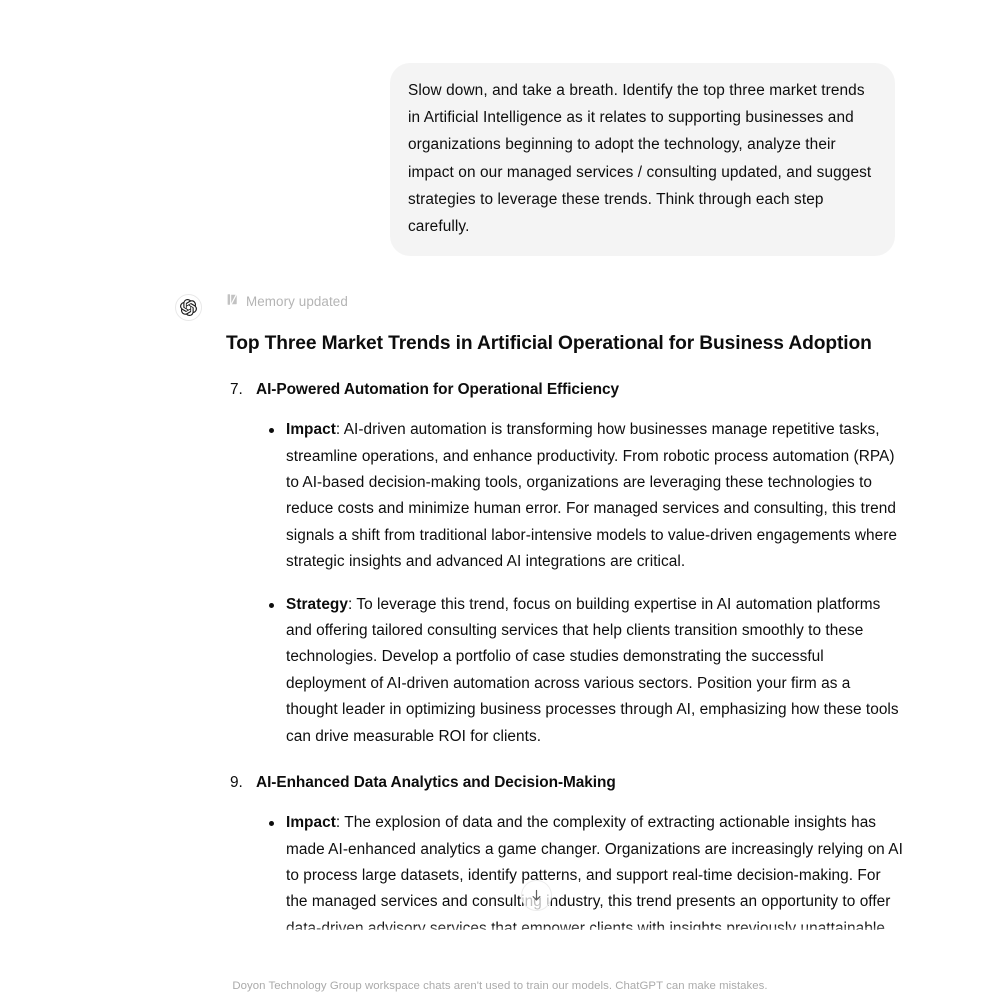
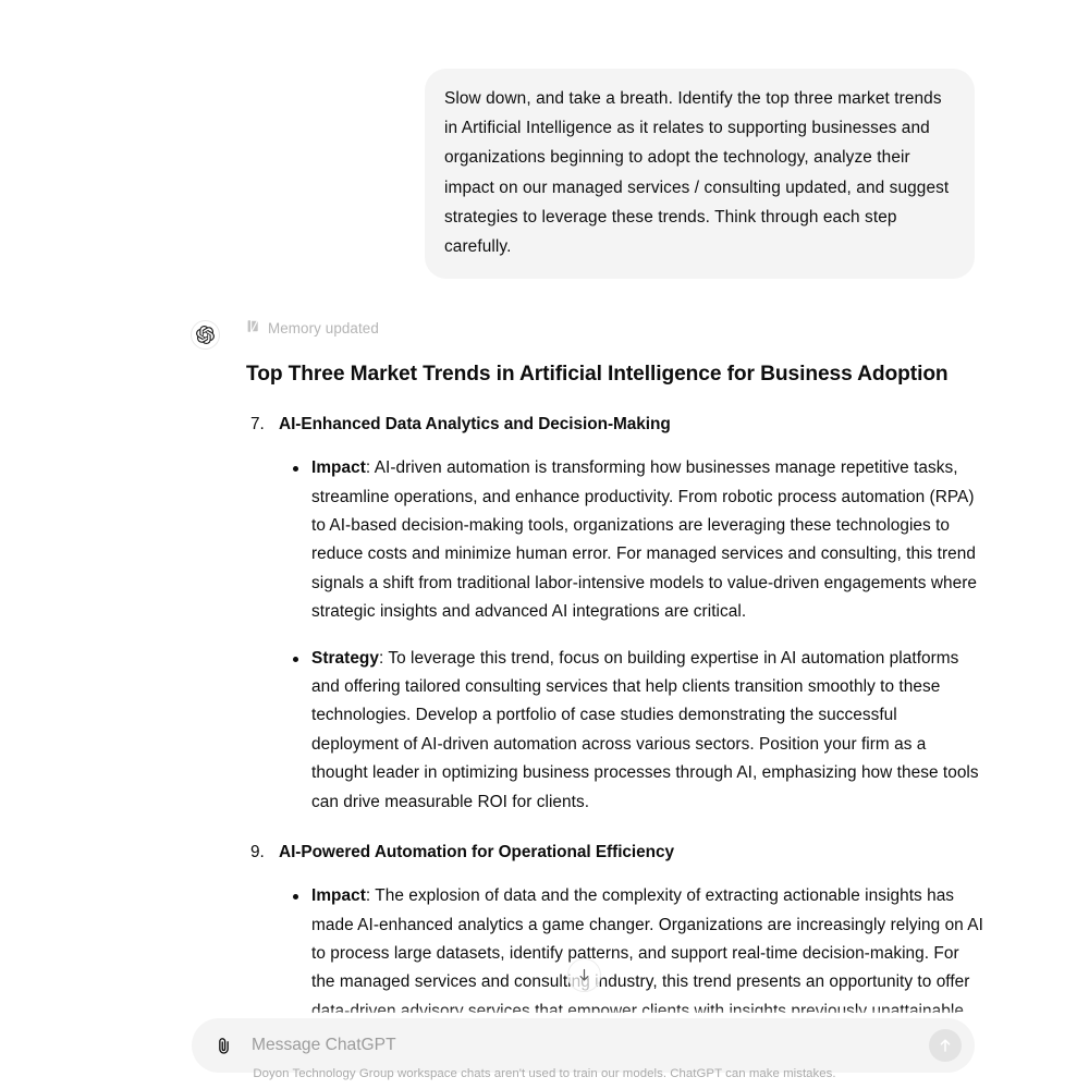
  Slow down, and take a breath. Identify the top three market trends in Artificial Intelligence as it relates to supporting businesses and organizations beginning to adopt the technology, analyze their impact on our managed services / consulting updated, and suggest strategies to leverage these trends. Think through each step carefully.
  Memory updated
- Top Three Market Trends in Artificial Operational for Business Adoption
+ Top Three Market Trends in Artificial Intelligence for Business Adoption
  7.
- AI-Powered Automation for Operational Efficiency
+ AI-Enhanced Data Analytics and Decision-Making
  Impact: AI-driven automation is transforming how businesses manage repetitive tasks, streamline operations, and enhance productivity. From robotic process automation (RPA) to AI-based decision-making tools, organizations are leveraging these technologies to reduce costs and minimize human error. For managed services and consulting, this trend signals a shift from traditional labor-intensive models to value-driven engagements where strategic insights and advanced AI integrations are critical.
  Strategy: To leverage this trend, focus on building expertise in AI automation platforms and offering tailored consulting services that help clients transition smoothly to these technologies. Develop a portfolio of case studies demonstrating the successful deployment of AI-driven automation across various sectors. Position your firm as a thought leader in optimizing business processes through AI, emphasizing how these tools can drive measurable ROI for clients.
  9.
- AI-Enhanced Data Analytics and Decision-Making
+ AI-Powered Automation for Operational Efficiency
  Impact: The explosion of data and the complexity of extracting actionable insights has made AI-enhanced analytics a game changer. Organizations are increasingly relying on AI to process large datasets, identify patterns, and support real-time decision-making. For the managed services and consulting industry, this trend presents an opportunity to offer
+ Message ChatGPT
  Doyon Technology Group workspace chats aren't used to train our models. ChatGPT can make mistakes.
